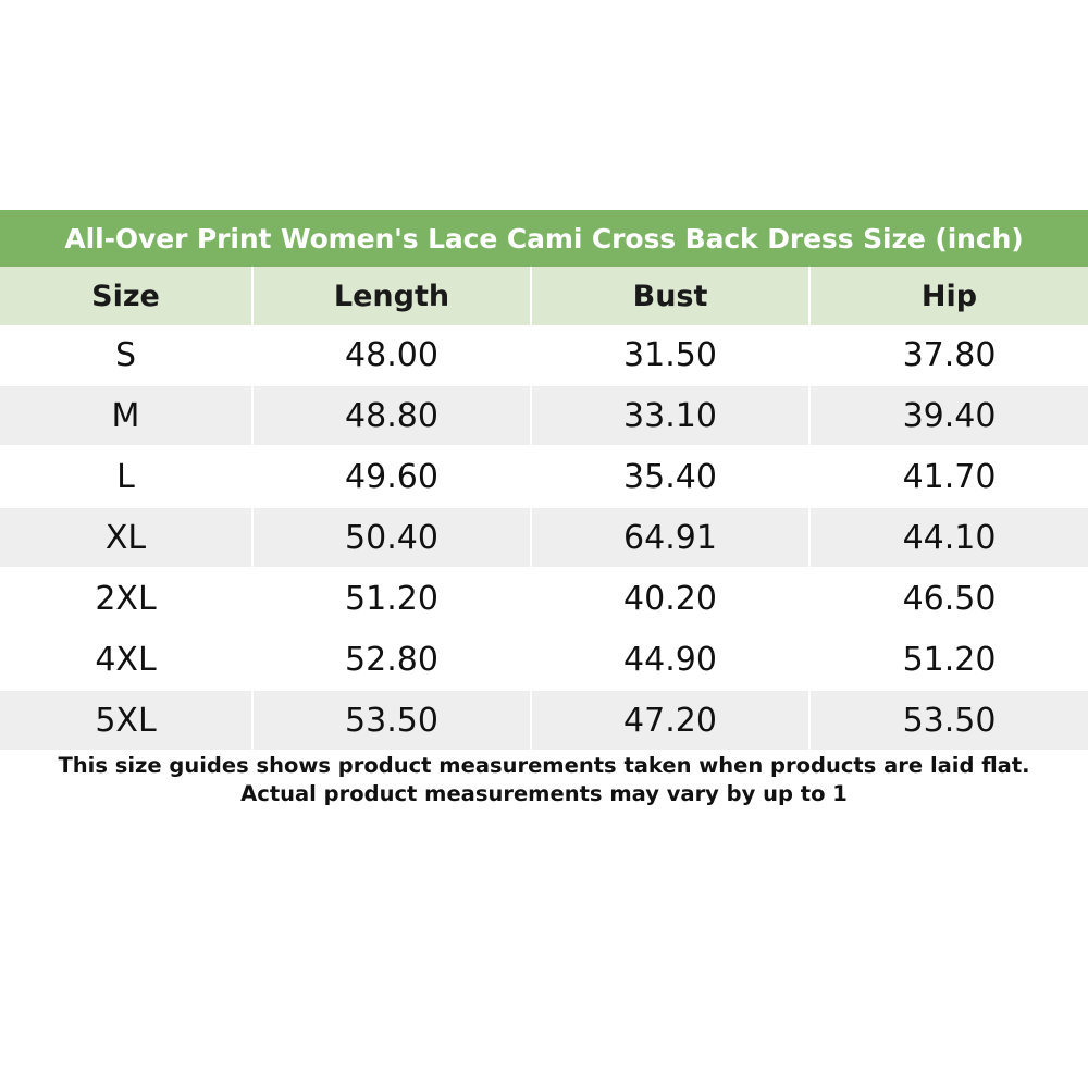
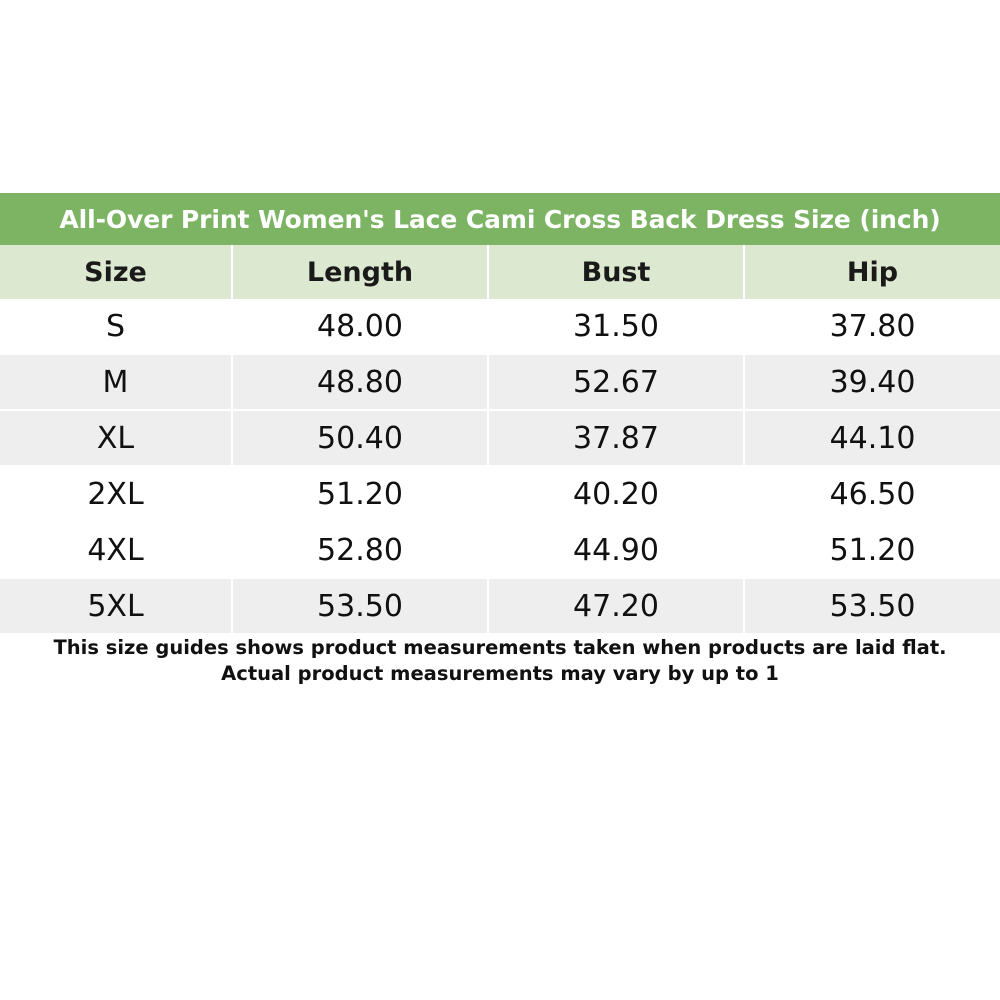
  All-Over Print Women's Lace Cami Cross Back Dress Size (inch)
  Size	Length	Bust	Hip
  S	48.00	31.50	37.80
- M	48.80	33.10	39.40
+ M	48.80	52.67	39.40
- L	49.60	35.40	41.70
- XL	50.40	64.91	44.10
+ XL	50.40	37.87	44.10
  2XL	51.20	40.20	46.50
  4XL	52.80	44.90	51.20
  5XL	53.50	47.20	53.50
  This size guides shows product measurements taken when products are laid flat. Actual product measurements may vary by up to 1
